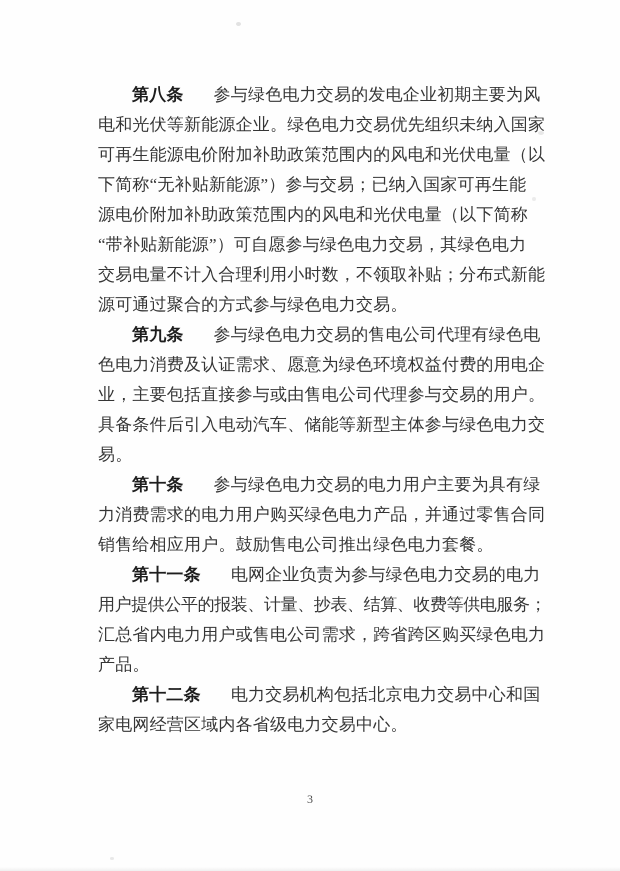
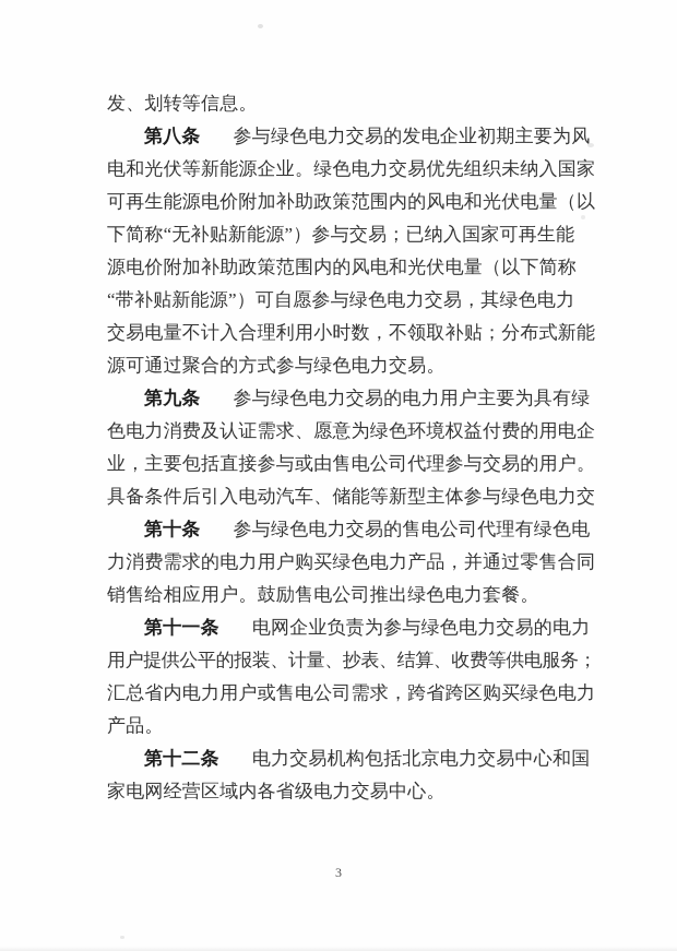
+ 发、划转等信息。
  第八条 参与绿色电力交易的发电企业初期主要为风
  电和光伏等新能源企业。绿色电力交易优先组织未纳入国家
  可再生能源电价附加补助政策范围内的风电和光伏电量（以
  下简称“无补贴新能源”）参与交易；已纳入国家可再生能
  源电价附加补助政策范围内的风电和光伏电量（以下简称
  “带补贴新能源”）可自愿参与绿色电力交易，其绿色电力
  交易电量不计入合理利用小时数，不领取补贴；分布式新能
  源可通过聚合的方式参与绿色电力交易。
- 第九条 参与绿色电力交易的售电公司代理有绿色电
+ 第九条 参与绿色电力交易的电力用户主要为具有绿
  色电力消费及认证需求、愿意为绿色环境权益付费的用电企
  业，主要包括直接参与或由售电公司代理参与交易的用户。
  具备条件后引入电动汽车、储能等新型主体参与绿色电力交
- 易。
- 第十条 参与绿色电力交易的电力用户主要为具有绿
+ 第十条 参与绿色电力交易的售电公司代理有绿色电
  力消费需求的电力用户购买绿色电力产品，并通过零售合同
  销售给相应用户。鼓励售电公司推出绿色电力套餐。
  第十一条 电网企业负责为参与绿色电力交易的电力
  用户提供公平的报装、计量、抄表、结算、收费等供电服务；
  汇总省内电力用户或售电公司需求，跨省跨区购买绿色电力
  产品。
  第十二条 电力交易机构包括北京电力交易中心和国
  家电网经营区域内各省级电力交易中心。
  3
